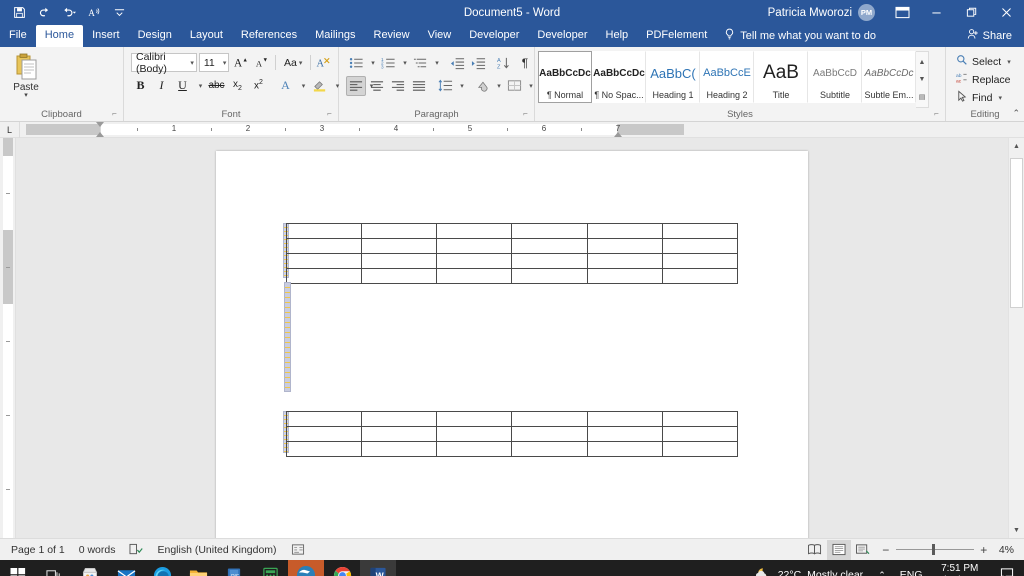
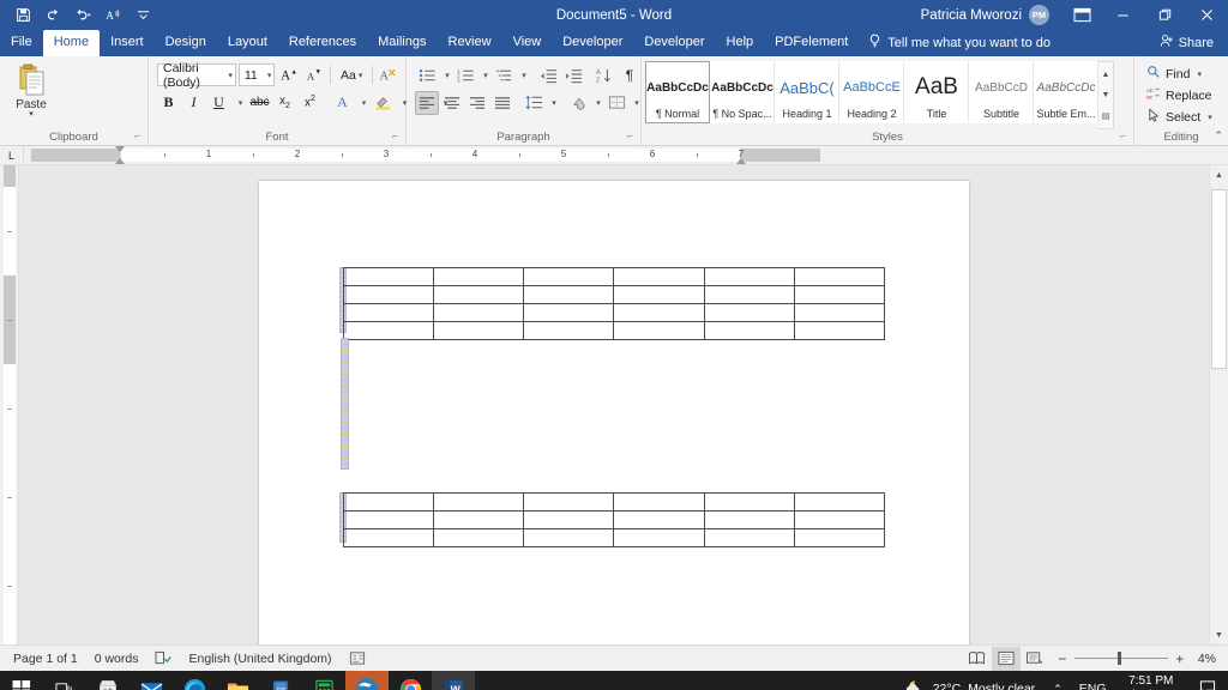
  A
  Document5 - Word
  Patricia Mworozi
  PM
  File
  Home
  Insert
  Design
  Layout
  References
  Mailings
  Review
  View
  Developer
  Developer
  Help
  PDFelement
  Tell me what you want to do
  Share
  Paste
  Clipboard
  ⌐
  Calibri (Body)
  11
  A
  A
  Aa
  A
  B
  I
  U
  abc
  A
  Font
  ⌐
  ¶
  Paragraph
  ⌐
  AaBbCcDc
  ¶ Normal
  AaBbCcDc
  ¶ No Spac...
  AaBbC(
  Heading 1
  AaBbCcE
  Heading 2
  AaB
  Title
  AaBbCcD
  Subtitle
  AaBbCcDc
  Subtle Em...
  Styles
  ⌐
- Select
+ Find
  Replace
- Find
+ Select
  Editing
  ⌃
  L
  1
  2
  3
  4
  5
  6
  7
  Page 1 of 1
  0 words
  English (United Kingdom)
  −
  +
  4%
  W
  22°C
  Mostly clear
  ⌃
  ENG
  7:51 PM
